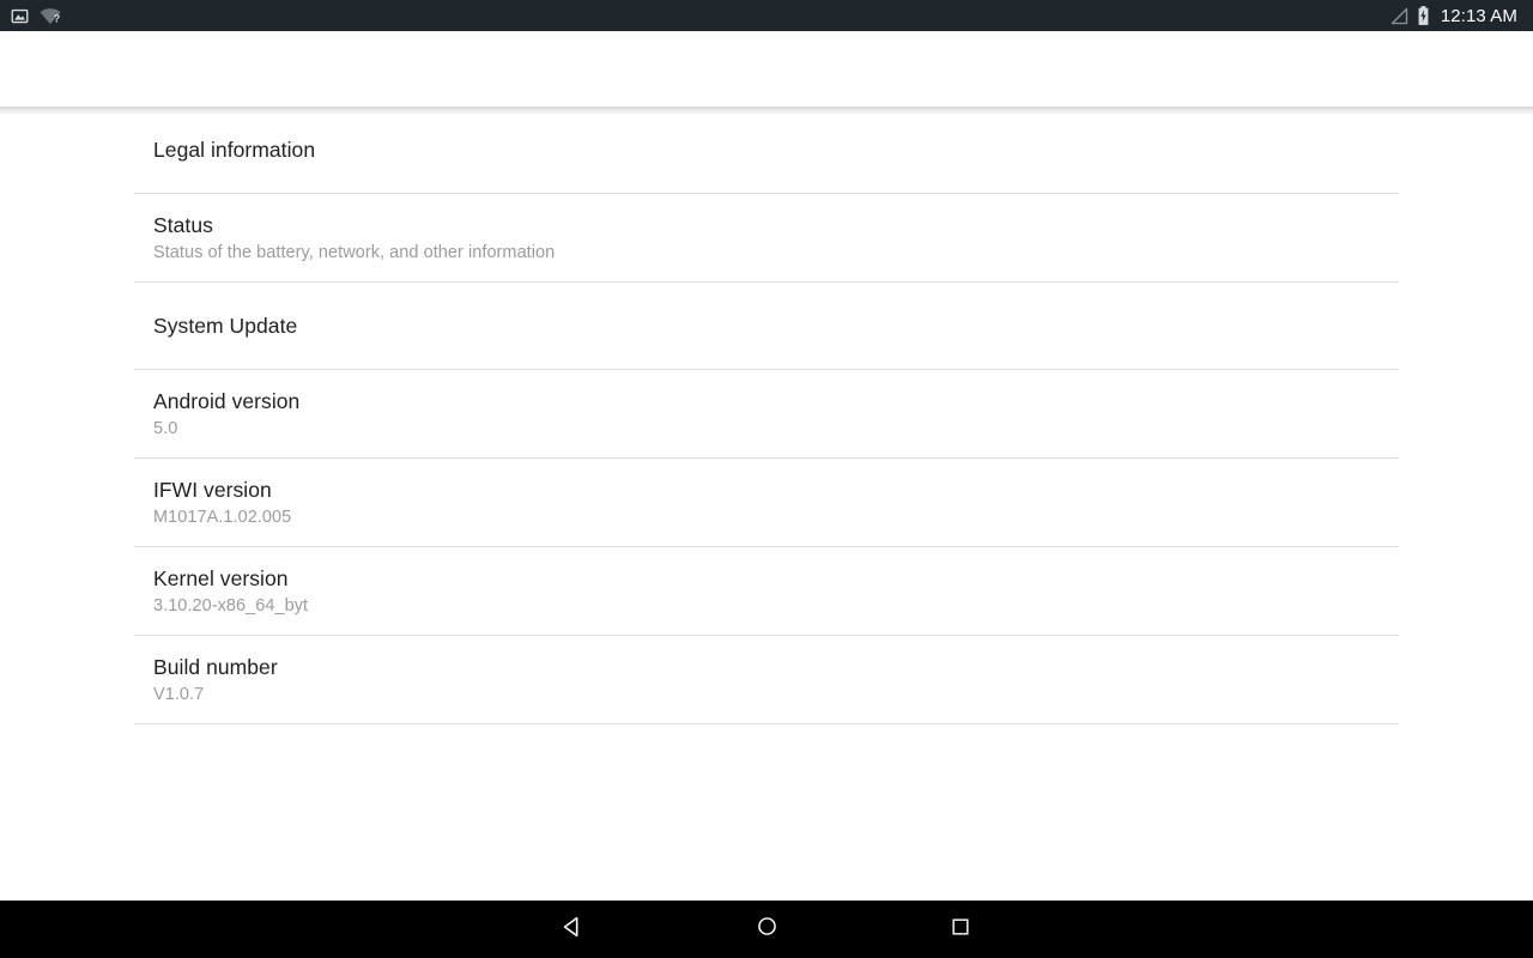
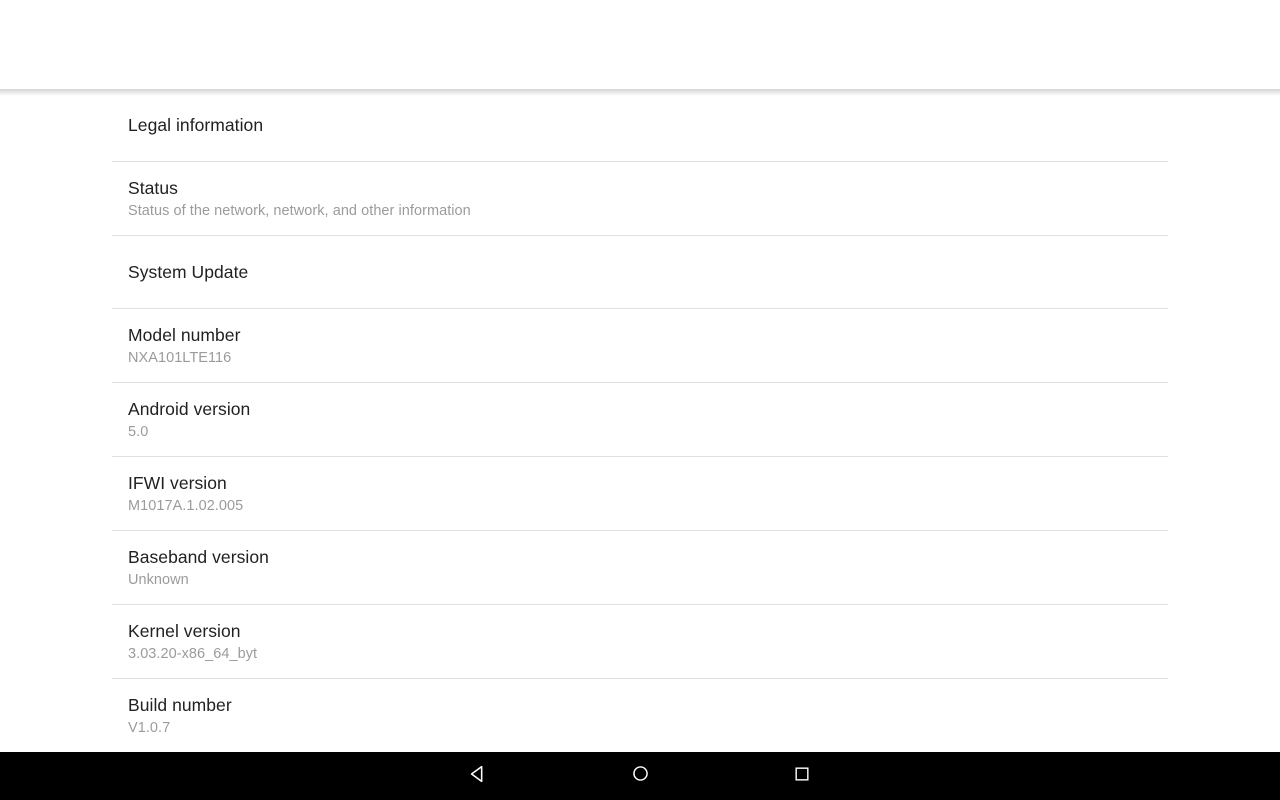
- ?
- 12:13 AM
  Legal information
  Status
- Status of the battery, network, and other information
+ Status of the network, network, and other information
  System Update
+ Model number
+ NXA101LTE116
  Android version
  5.0
  IFWI version
  M1017A.1.02.005
+ Baseband version
+ Unknown
  Kernel version
- 3.10.20-x86_64_byt
+ 3.03.20-x86_64_byt
  Build number
  V1.0.7
